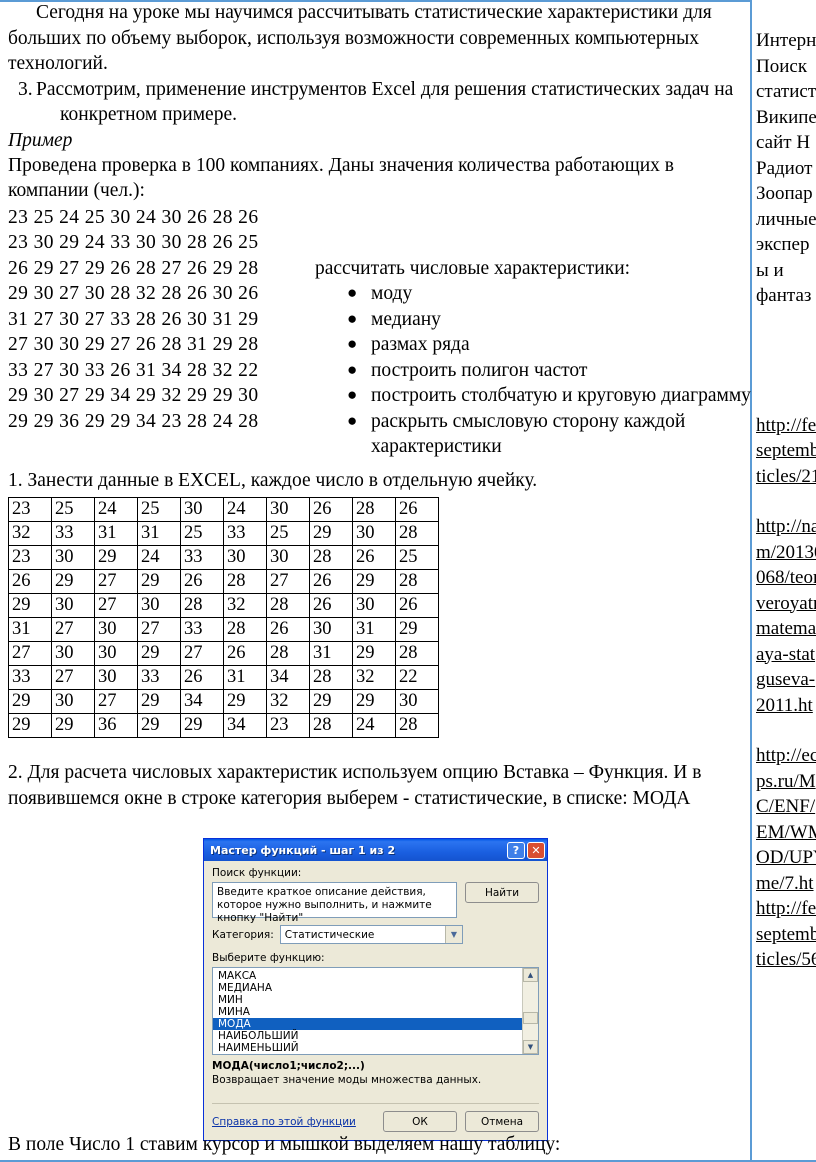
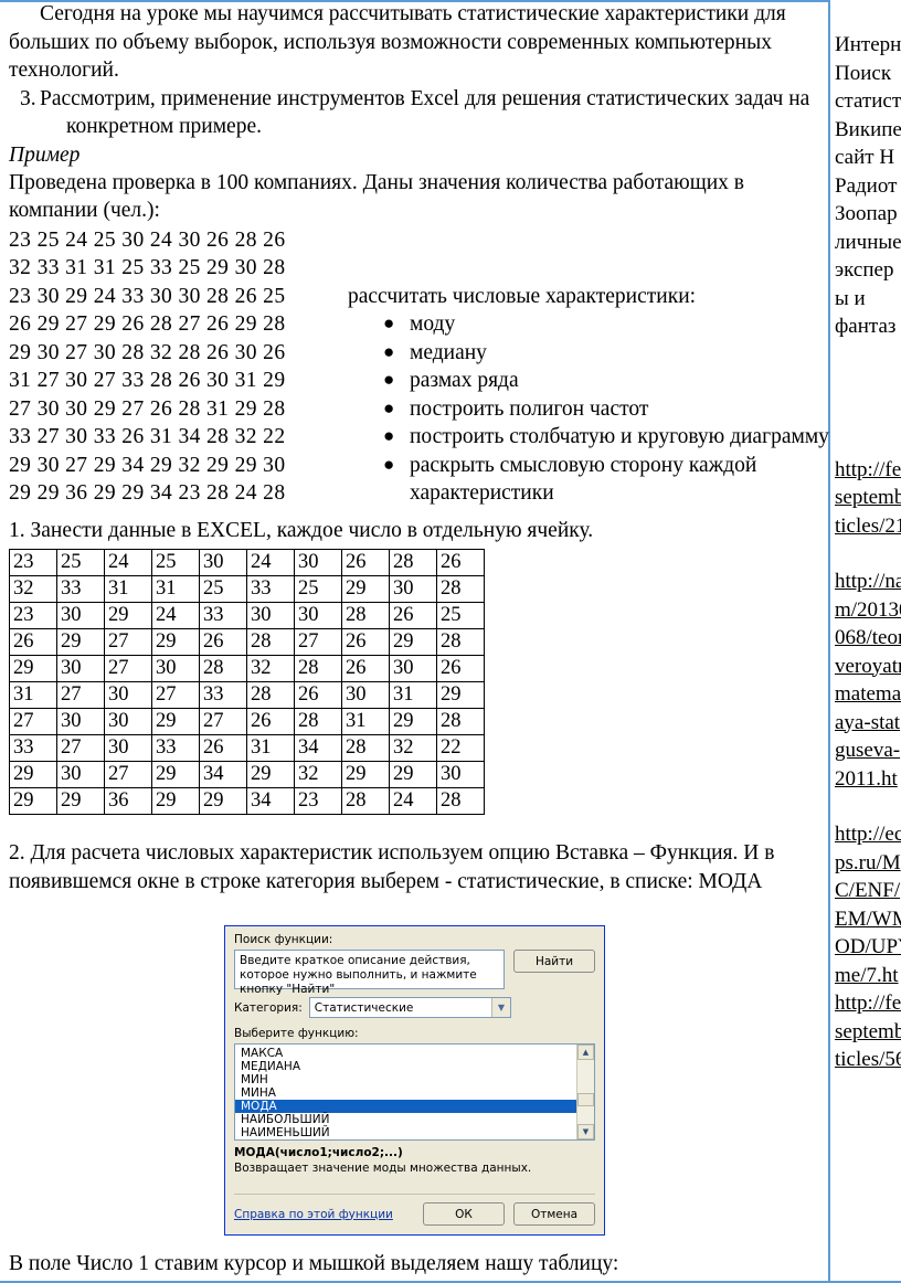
  Сегодня на уроке мы научимся рассчитывать статистические характеристики для больших по объему выборок, используя возможности современных компьютерных технологий.
  3.
  Рассмотрим, применение инструментов Excel для решения статистических задач на конкретном примере.
  Пример
  Проведена проверка в 100 компаниях. Даны значения количества работающих в компании (чел.):
  23 25 24 25 30 24 30 26 28 26
+ 32 33 31 31 25 33 25 29 30 28
  23 30 29 24 33 30 30 28 26 25
  26 29 27 29 26 28 27 26 29 28
  29 30 27 30 28 32 28 26 30 26
  31 27 30 27 33 28 26 30 31 29
  27 30 30 29 27 26 28 31 29 28
  33 27 30 33 26 31 34 28 32 22
  29 30 27 29 34 29 32 29 29 30
  29 29 36 29 29 34 23 28 24 28
  рассчитать числовые характеристики:
  ●
  моду
  ●
  медиану
  ●
  размах ряда
  ●
  построить полигон частот
  ●
  построить столбчатую и круговую диаграмму
  ●
  раскрыть смысловую сторону каждой
  характеристики
  1. Занести данные в EXCEL, каждое число в отдельную ячейку.
  23	25	24	25	30	24	30	26	28	26
  32	33	31	31	25	33	25	29	30	28
  23	30	29	24	33	30	30	28	26	25
  26	29	27	29	26	28	27	26	29	28
  29	30	27	30	28	32	28	26	30	26
  31	27	30	27	33	28	26	30	31	29
  27	30	30	29	27	26	28	31	29	28
  33	27	30	33	26	31	34	28	32	22
  29	30	27	29	34	29	32	29	29	30
  29	29	36	29	29	34	23	28	24	28
  2. Для расчета числовых характеристик используем опцию Вставка – Функция. И в появившемся окне в строке категория выберем - статистические, в списке: МОДА
- Мастер функций - шаг 1 из 2
- ?
- ✕
  Поиск функции:
  Введите краткое описание действия, которое нужно выполнить, и нажмите кнопку "Найти"
  Найти
  Категория:
  Статистические
  ▼
  Выберите функцию:
  МАКСА
  МЕДИАНА
  МИН
  МИНА
  МОДА
  НАИБОЛЬШИЙ
  НАИМЕНЬШИЙ
  ▲
  ▼
  МОДА(число1;число2;...)
  Возвращает значение моды множества данных.
  Справка по этой функции
  ОК
  Отмена
  В поле Число 1 ставим курсор и мышкой выделяем нашу таблицу:
  Интерн
  Поиск
  статист
  Википе
  сайт Н
  Радиот
  Зоопар
  личные
  экспер
  ы и
  фантаз
  http://fe
  septemb
  ticles/2
  http://na
  m/2013
  068/teo
  veroyat
  matema
  aya-stat
  guseva-
  2011.ht
  http://ec
  ps.ru/M
  C/ENF/
  EM/W
  OD/UP
  me/7.ht
  http://fe
  septemb
  ticles/5
